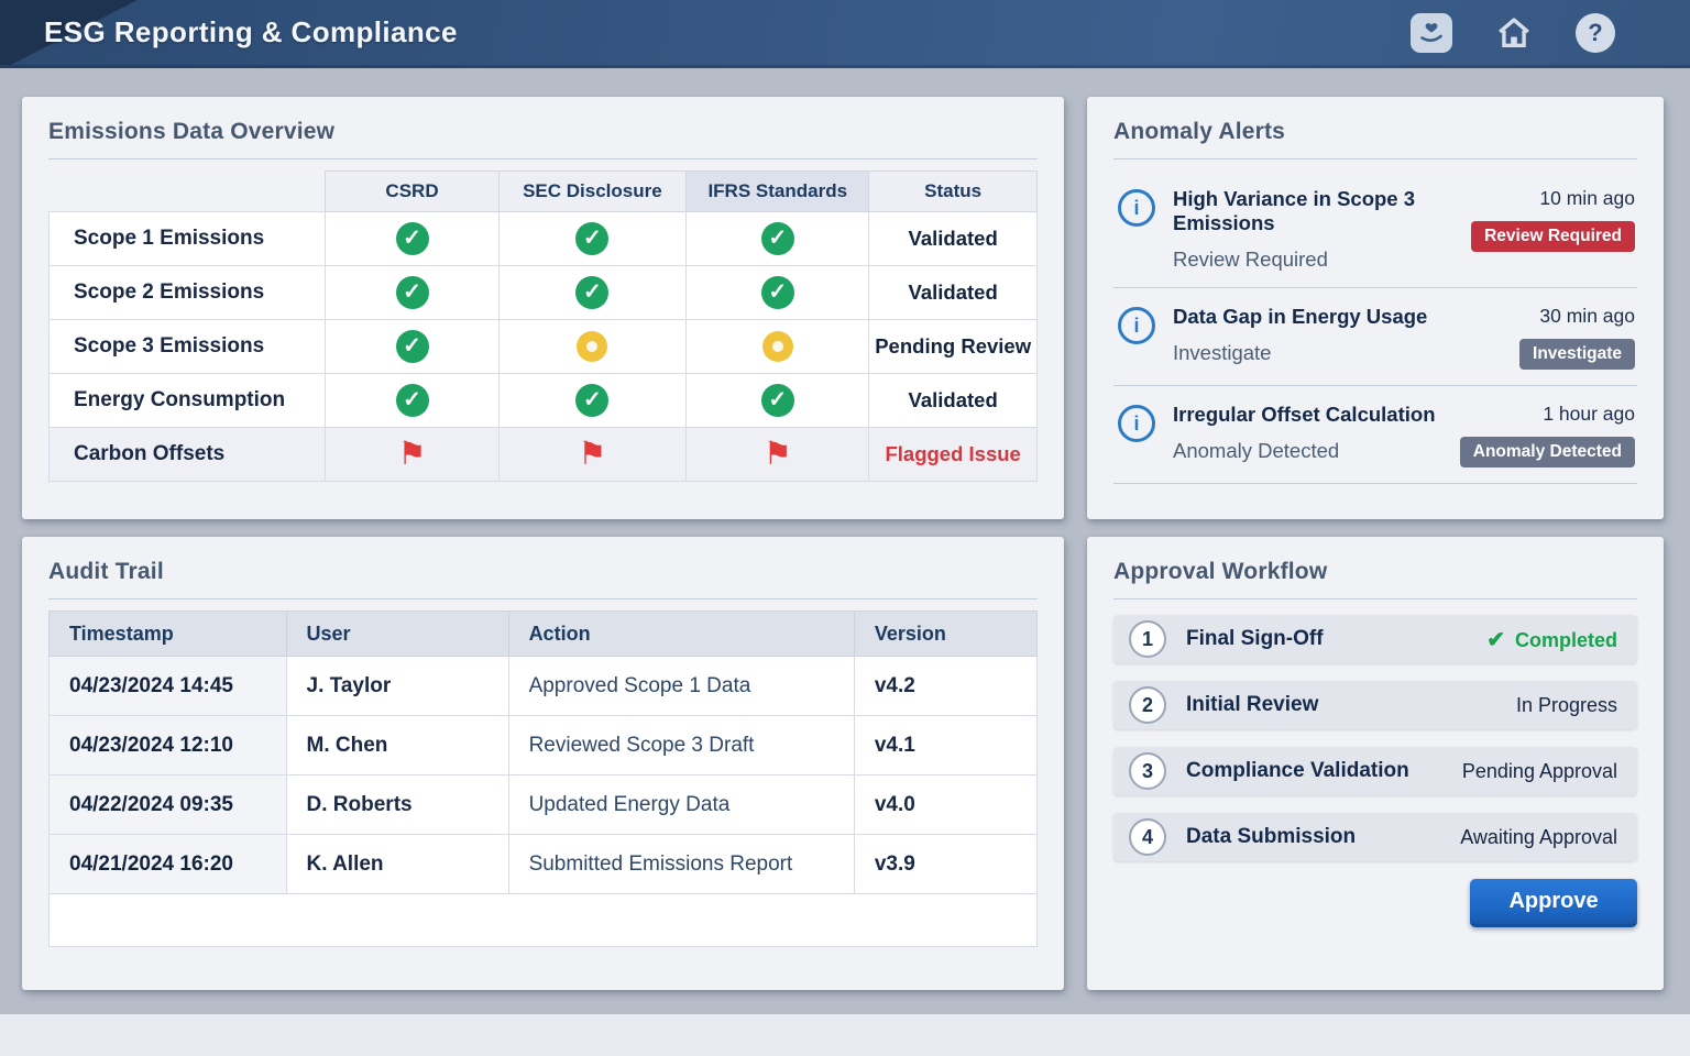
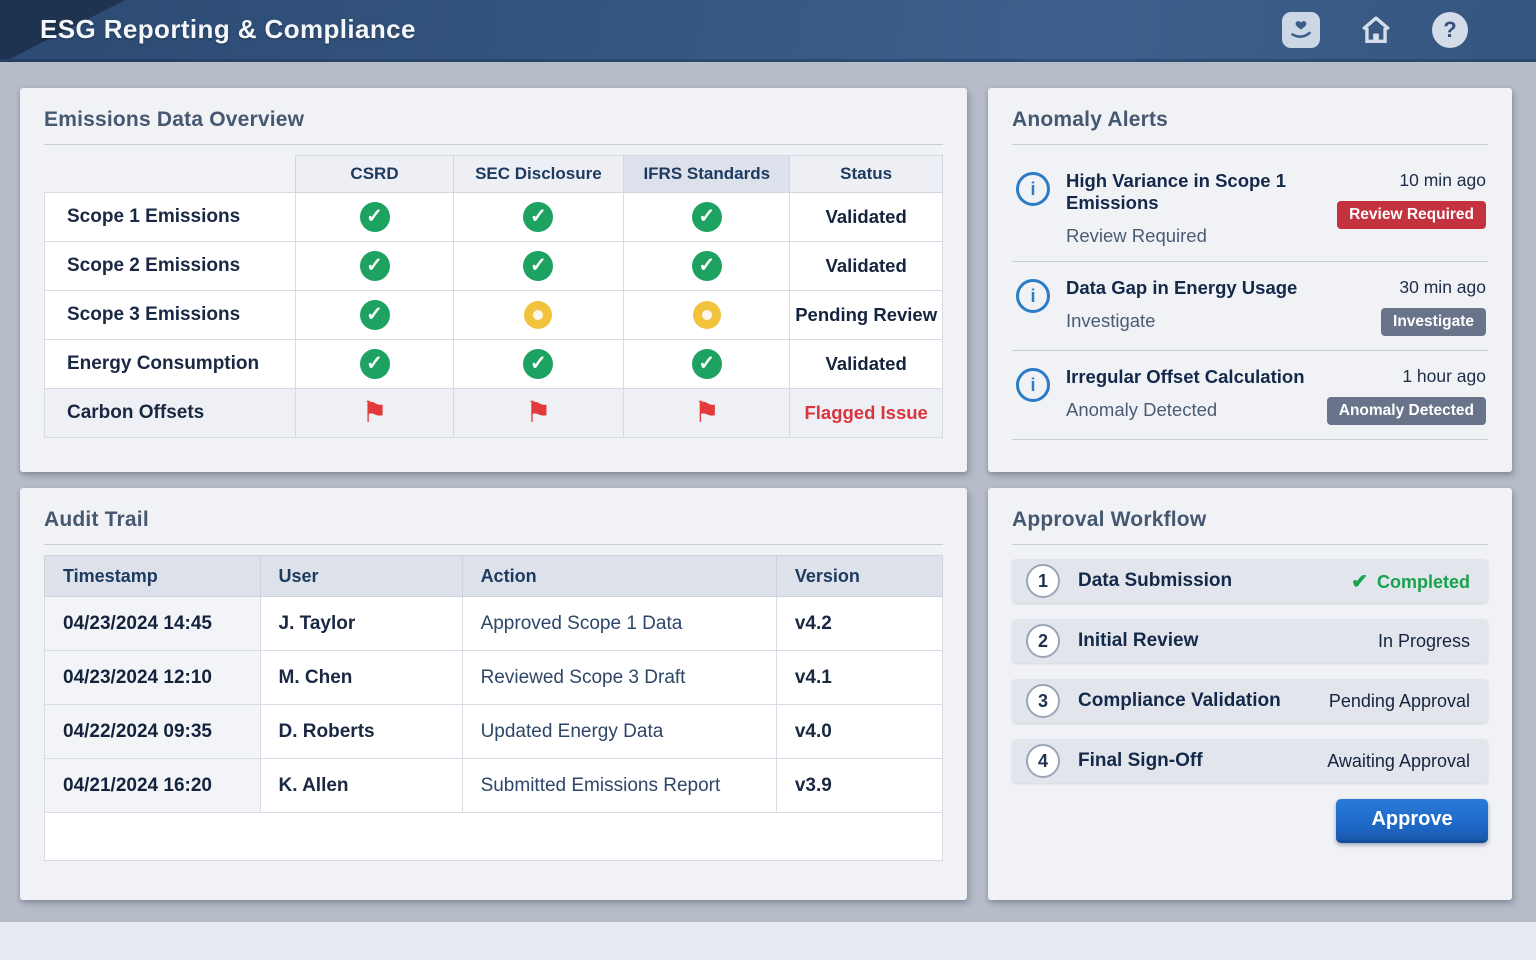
  ESG Reporting & Compliance
  ?
  Emissions Data Overview
  	CSRD	SEC Disclosure	IFRS Standards	Status
  Scope 1 Emissions				Validated
  Scope 2 Emissions				Validated
  Scope 3 Emissions				Pending Review
  Energy Consumption				Validated
  Carbon Offsets				Flagged Issue
  Audit Trail
  Timestamp	User	Action	Version
  04/23/2024 14:45	J. Taylor	Approved Scope 1 Data	v4.2
  04/23/2024 12:10	M. Chen	Reviewed Scope 3 Draft	v4.1
  04/22/2024 09:35	D. Roberts	Updated Energy Data	v4.0
  04/21/2024 16:20	K. Allen	Submitted Emissions Report	v3.9
  Anomaly Alerts
  i
- High Variance in Scope 3 Emissions
+ High Variance in Scope 1 Emissions
  Review Required
  10 min ago
  Review Required
  i
  Data Gap in Energy Usage
  Investigate
  30 min ago
  Investigate
  i
  Irregular Offset Calculation
  Anomaly Detected
  1 hour ago
  Anomaly Detected
  Approval Workflow
  1
- Final Sign-Off
+ Data Submission
  Completed
  2
  Initial Review
  In Progress
  3
  Compliance Validation
  Pending Approval
  4
- Data Submission
+ Final Sign-Off
  Awaiting Approval
  Approve
